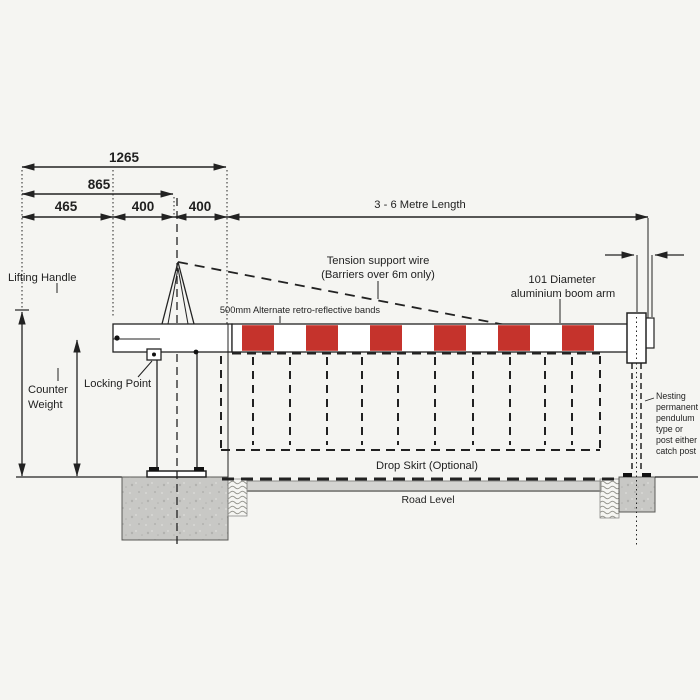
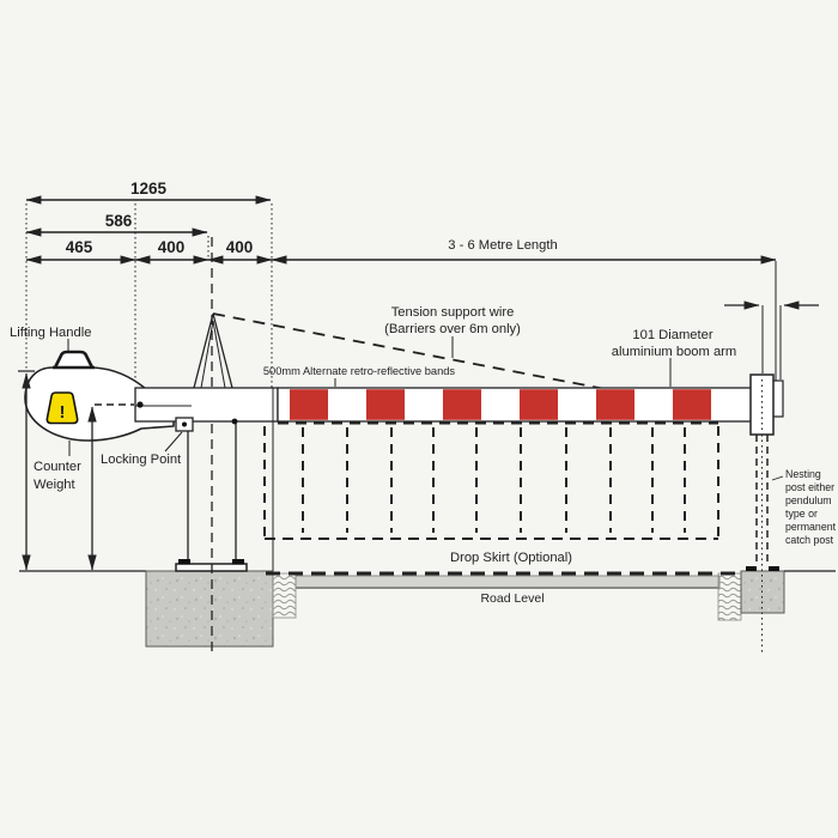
+ !
  1265
- 865
+ 586
  465
  400
  400
  3 - 6 Metre Length
  Lifting Handle
  Counter
  Weight
  Locking Point
  Tension support wire
  (Barriers over 6m only)
  500mm Alternate retro-reflective bands
  101 Diameter
  aluminium boom arm
  Drop Skirt (Optional)
  Road Level
  Nesting
- permanent
+ post either
  pendulum
  type or
- post either
+ permanent
  catch post
